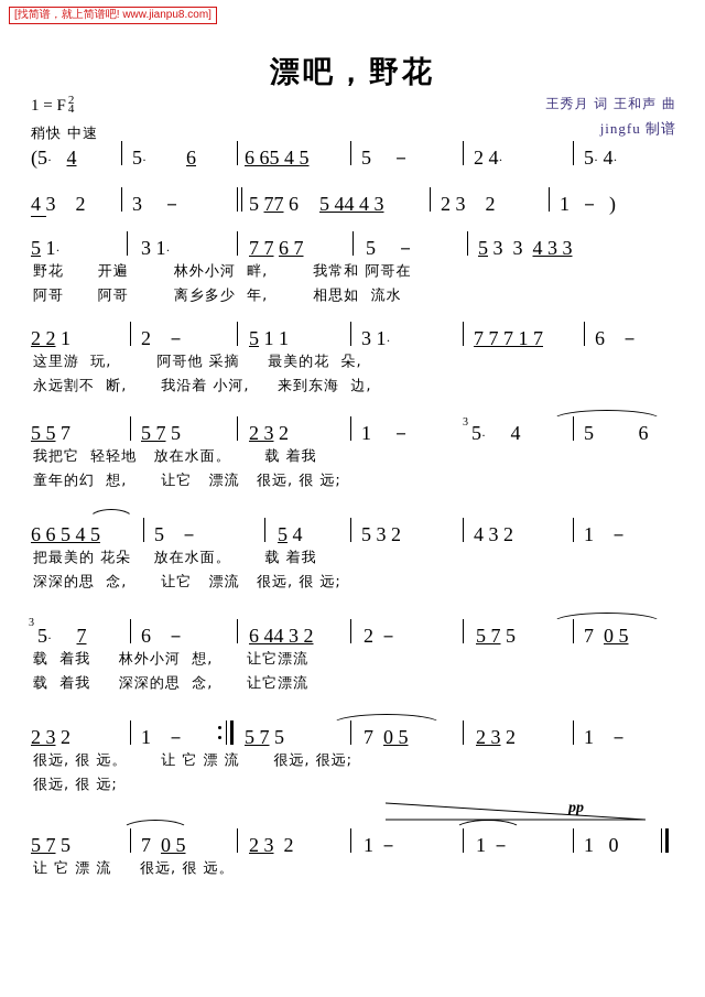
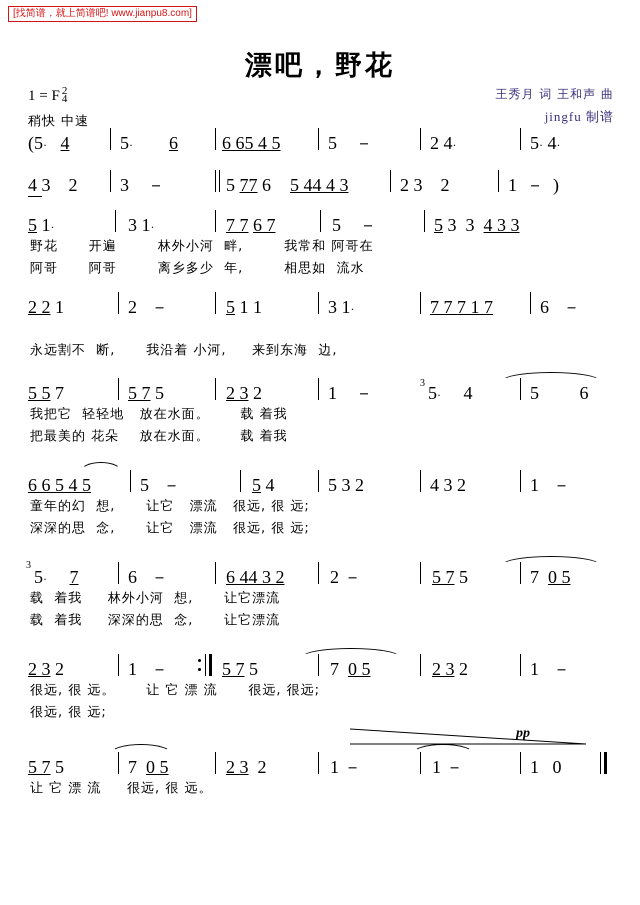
  [找简谱，就上简谱吧! www.jianpu8.com]
  漂吧，野花
  1 = F
  2
  4
  稍快 中速
  王秀月 词 王和声 曲
  jingfu 制谱
  (5· 4
  5· 6
  6 65 4 5
  5 －
  2 4·
  5· 4·
  4 3 2
  3 －
  5 77 6
  5 44 4 3
  2 3 2
  1 － )
  5 1·
  3 1·
  7 7 6 7
  5 －
  5 3 3 4 3 3
  野花 开遍 林外小河 畔, 我常和 阿哥在
  阿哥 阿哥 离乡多少 年, 相思如 流水
  2 2 1
  2 －
  5 1 1
  3 1·
  7 7 7 1 7
  6 －
- 这里游 玩, 阿哥他 采摘 最美的花 朵,
  永远割不 断, 我沿着 小河, 来到东海 边,
  5 5 7
  5 7 5
  2 3 2
  1 －
  3
  5· 4
  5 6
  我把它 轻轻地 放在水面。 载 着我
- 童年的幻 想, 让它 漂流 很远, 很 远;
+ 把最美的 花朵 放在水面。 载 着我
  6 6 5 4 5
  5 －
  5 4
  5 3 2
  4 3 2
  1 －
- 把最美的 花朵 放在水面。 载 着我
+ 童年的幻 想, 让它 漂流 很远, 很 远;
  深深的思 念, 让它 漂流 很远, 很 远;
  3
  5· 7
  6 －
  6 44 3 2
  2 －
  5 7 5
  7 0 5
  载 着我 林外小河 想, 让它漂流
  载 着我 深深的思 念, 让它漂流
  2 3 2
  1 －
  5 7 5
  7 0 5
  2 3 2
  1 －
  很远, 很 远。 让 它 漂 流 很远, 很远;
  很远, 很 远;
  pp
  5 7 5
  7 0 5
  2 3 2
  1 －
  1 －
  1 0
  让 它 漂 流 很远, 很 远。
